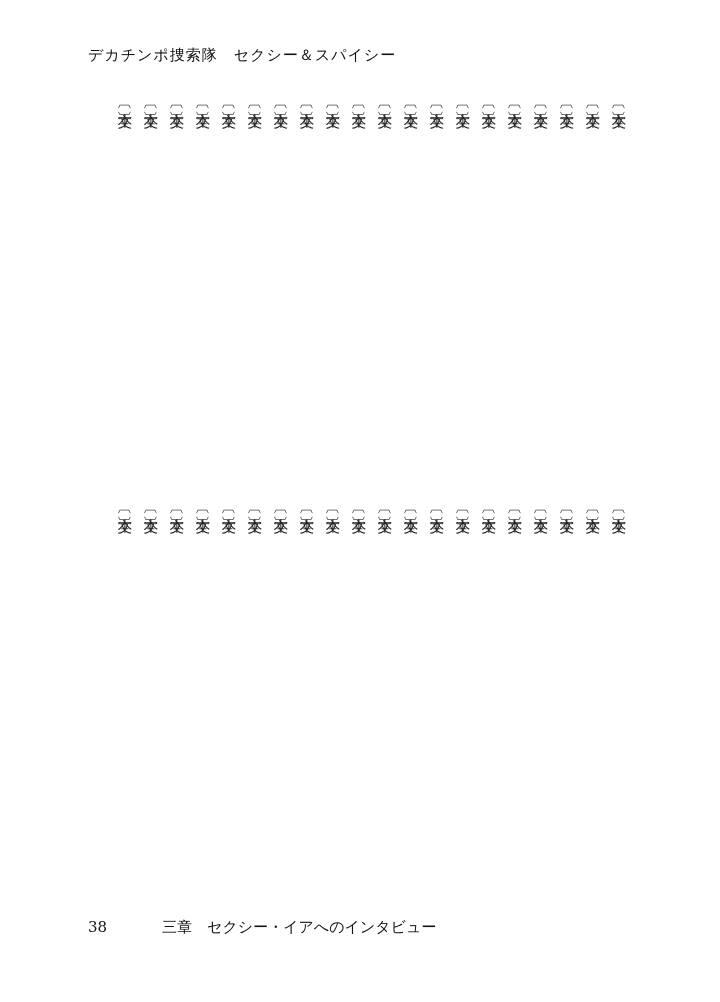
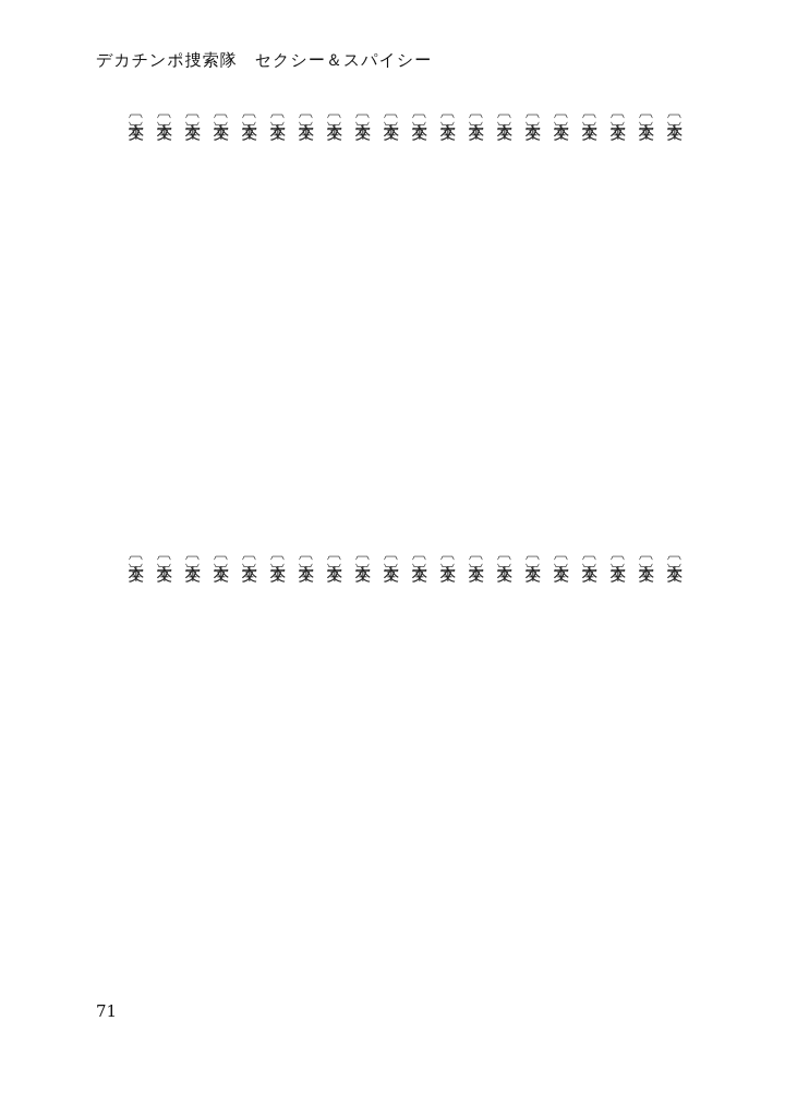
  デカチンポ捜索隊 セクシー＆スパイシー
- 38
+ 71
- 三章 セクシー・イアへのインタビュー
